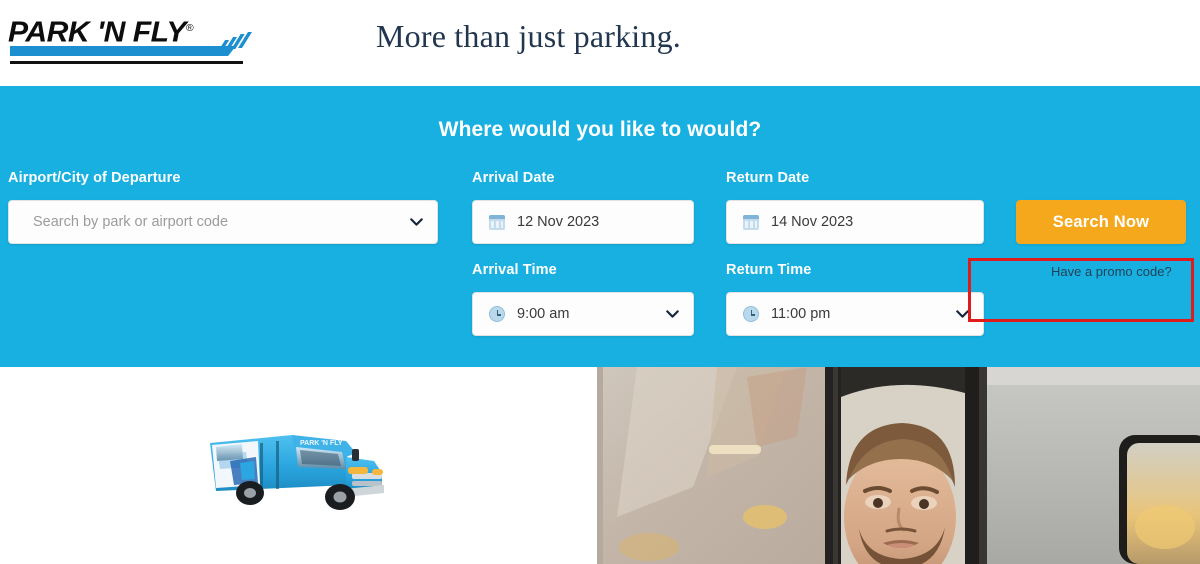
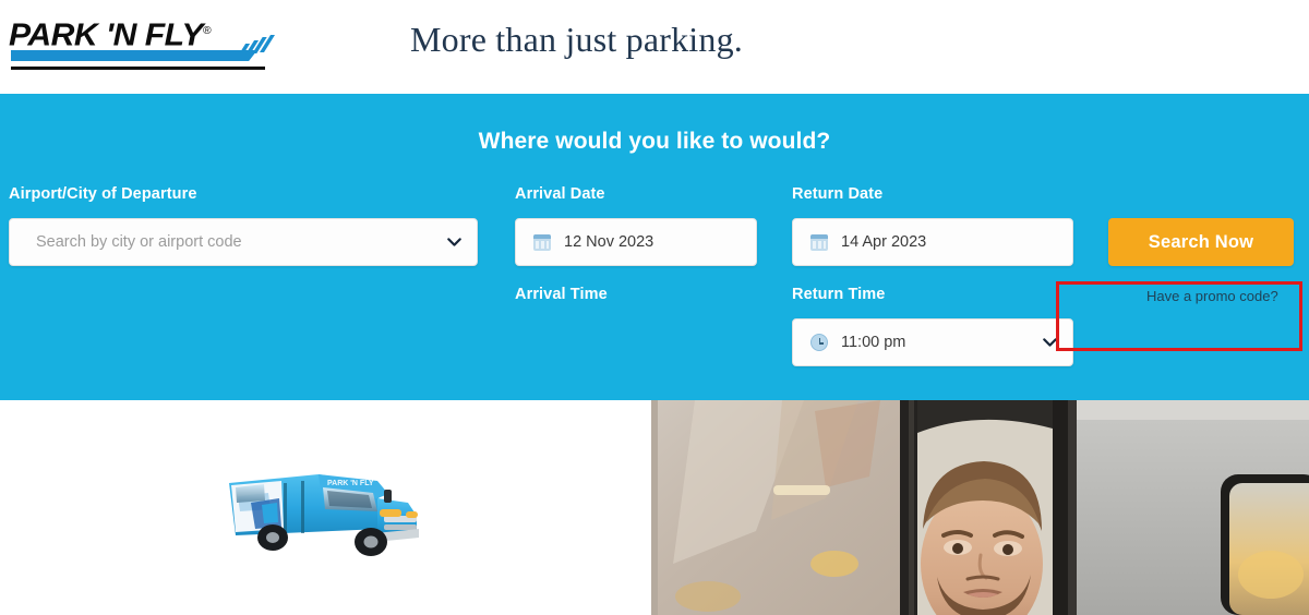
  PARK 'N FLY®
  More than just parking.
  Where would you like to would?
  Airport/City of Departure
- Search by park or airport code
+ Search by city or airport code
  Arrival Date
  12 Nov 2023
  Return Date
- 14 Nov 2023
+ 14 Apr 2023
  Search Now
  Arrival Time
- 9:00 am
  Return Time
  11:00 pm
  Have a promo code?
